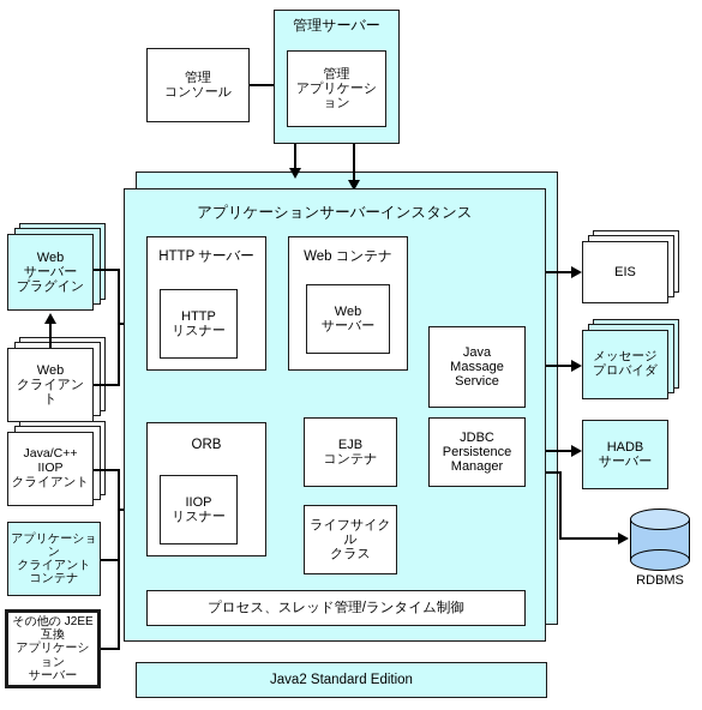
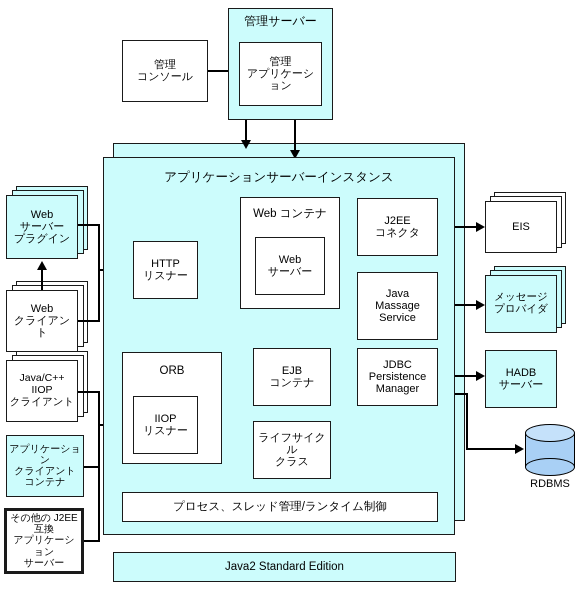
  管理
  コンソール
  管理サーバー
  管理
  アプリケーション
  アプリケーションサーバーインスタンス
- HTTP サーバー
  HTTP
  リスナー
  Web コンテナ
  Web
  サーバー
+ J2EE
+ コネクタ
  Java
  Massage
  Service
  ORB
  IIOP
  リスナー
  EJB
  コンテナ
  ライフサイクル
  クラス
  JDBC
  Persistence
  Manager
  プロセス、スレッド管理/ランタイム制御
  Java2 Standard Edition
  Web
  サーバー
  プラグイン
  Web
  クライアント
  Java/C++
  IIOP
  クライアント
  アプリケーション
  クライアント
  コンテナ
  その他の J2EE
  互換
  アプリケーション
  サーバー
  EIS
  メッセージ
  プロバイダ
  HADB
  サーバー
  RDBMS
